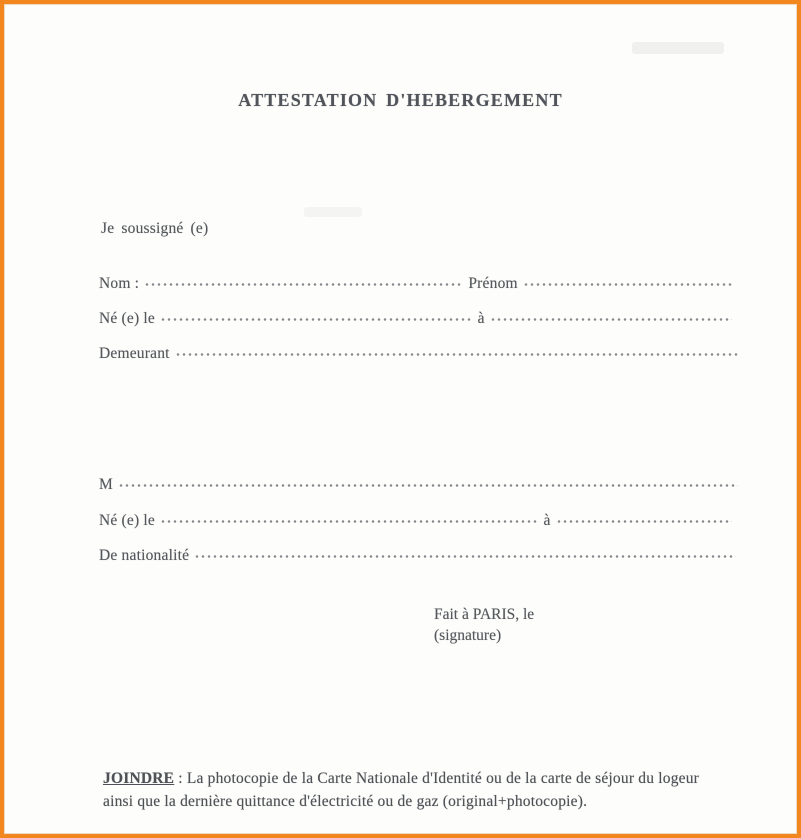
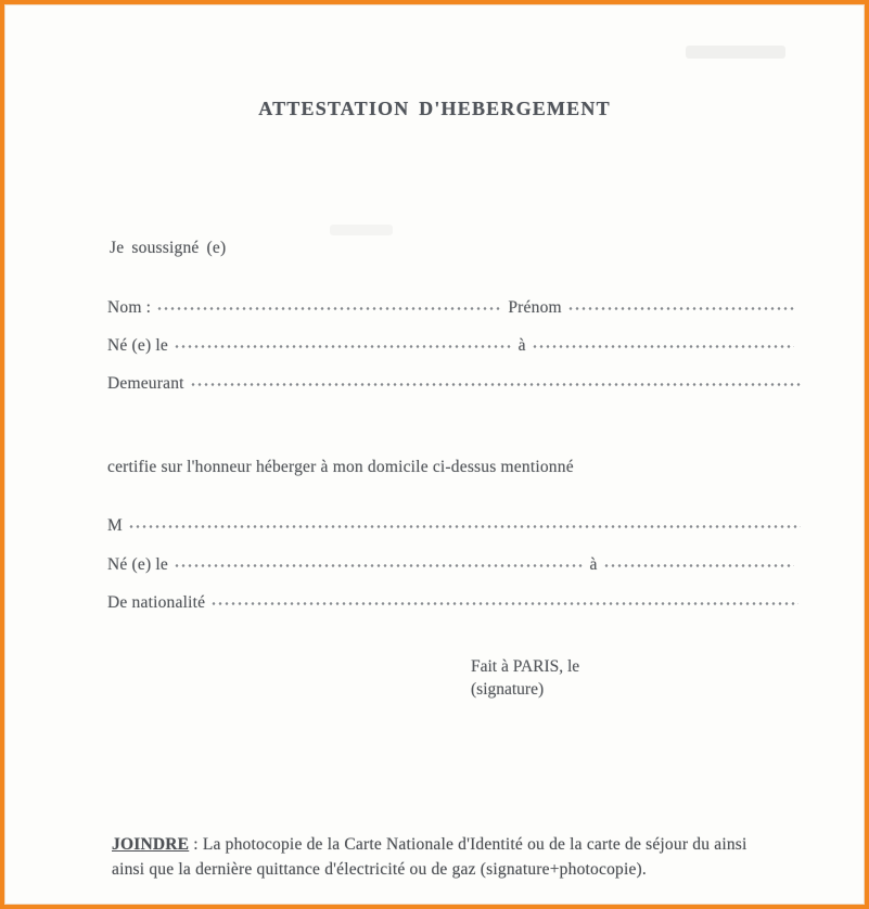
  ATTESTATION D'HEBERGEMENT
  Je soussigné (e)
  Nom :
  Prénom
  Né (e) le
  à
  Demeurant
+ certifie sur l'honneur héberger à mon domicile ci-dessus mentionné
  M
  Né (e) le
  à
  De nationalité
  Fait à PARIS, le
  (signature)
- JOINDRE : La photocopie de la Carte Nationale d'Identité ou de la carte de séjour du logeur
+ JOINDRE : La photocopie de la Carte Nationale d'Identité ou de la carte de séjour du ainsi
- ainsi que la dernière quittance d'électricité ou de gaz (original+photocopie).
+ ainsi que la dernière quittance d'électricité ou de gaz (signature+photocopie).
